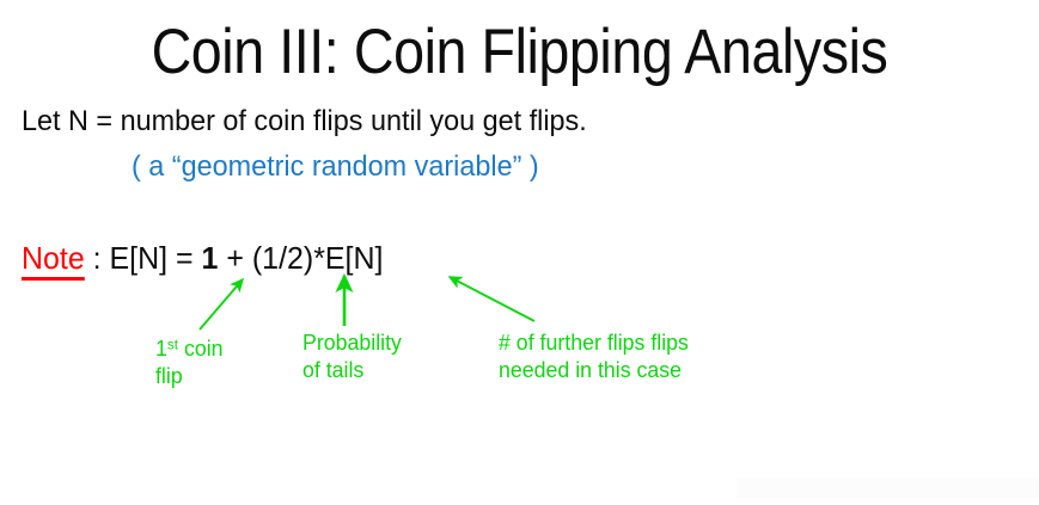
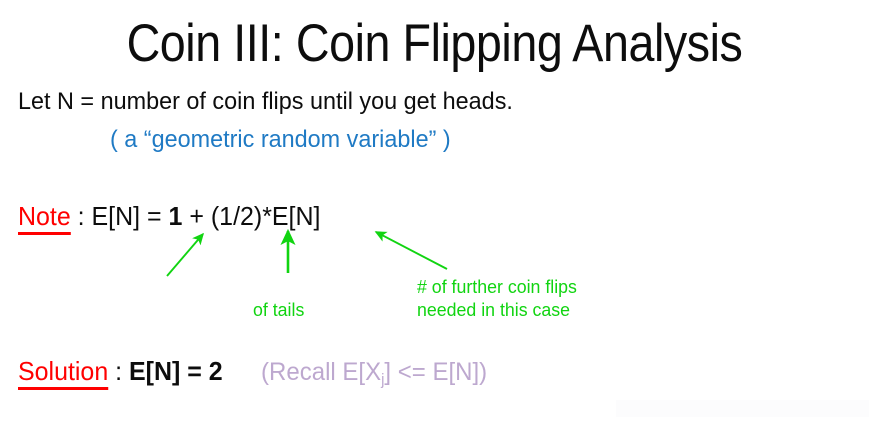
  Coin III: Coin Flipping Analysis
- Let N = number of coin flips until you get flips.
+ Let N = number of coin flips until you get heads.
  ( a “geometric random variable” )
  Note : E[N] = 1 + (1/2)*E[N]
- 1st coin
- flip
- Probability
  of tails
- # of further flips flips
+ # of further coin flips
  needed in this case
+ Solution : E[N] = 2 (Recall E[Xj] <= E[N])
